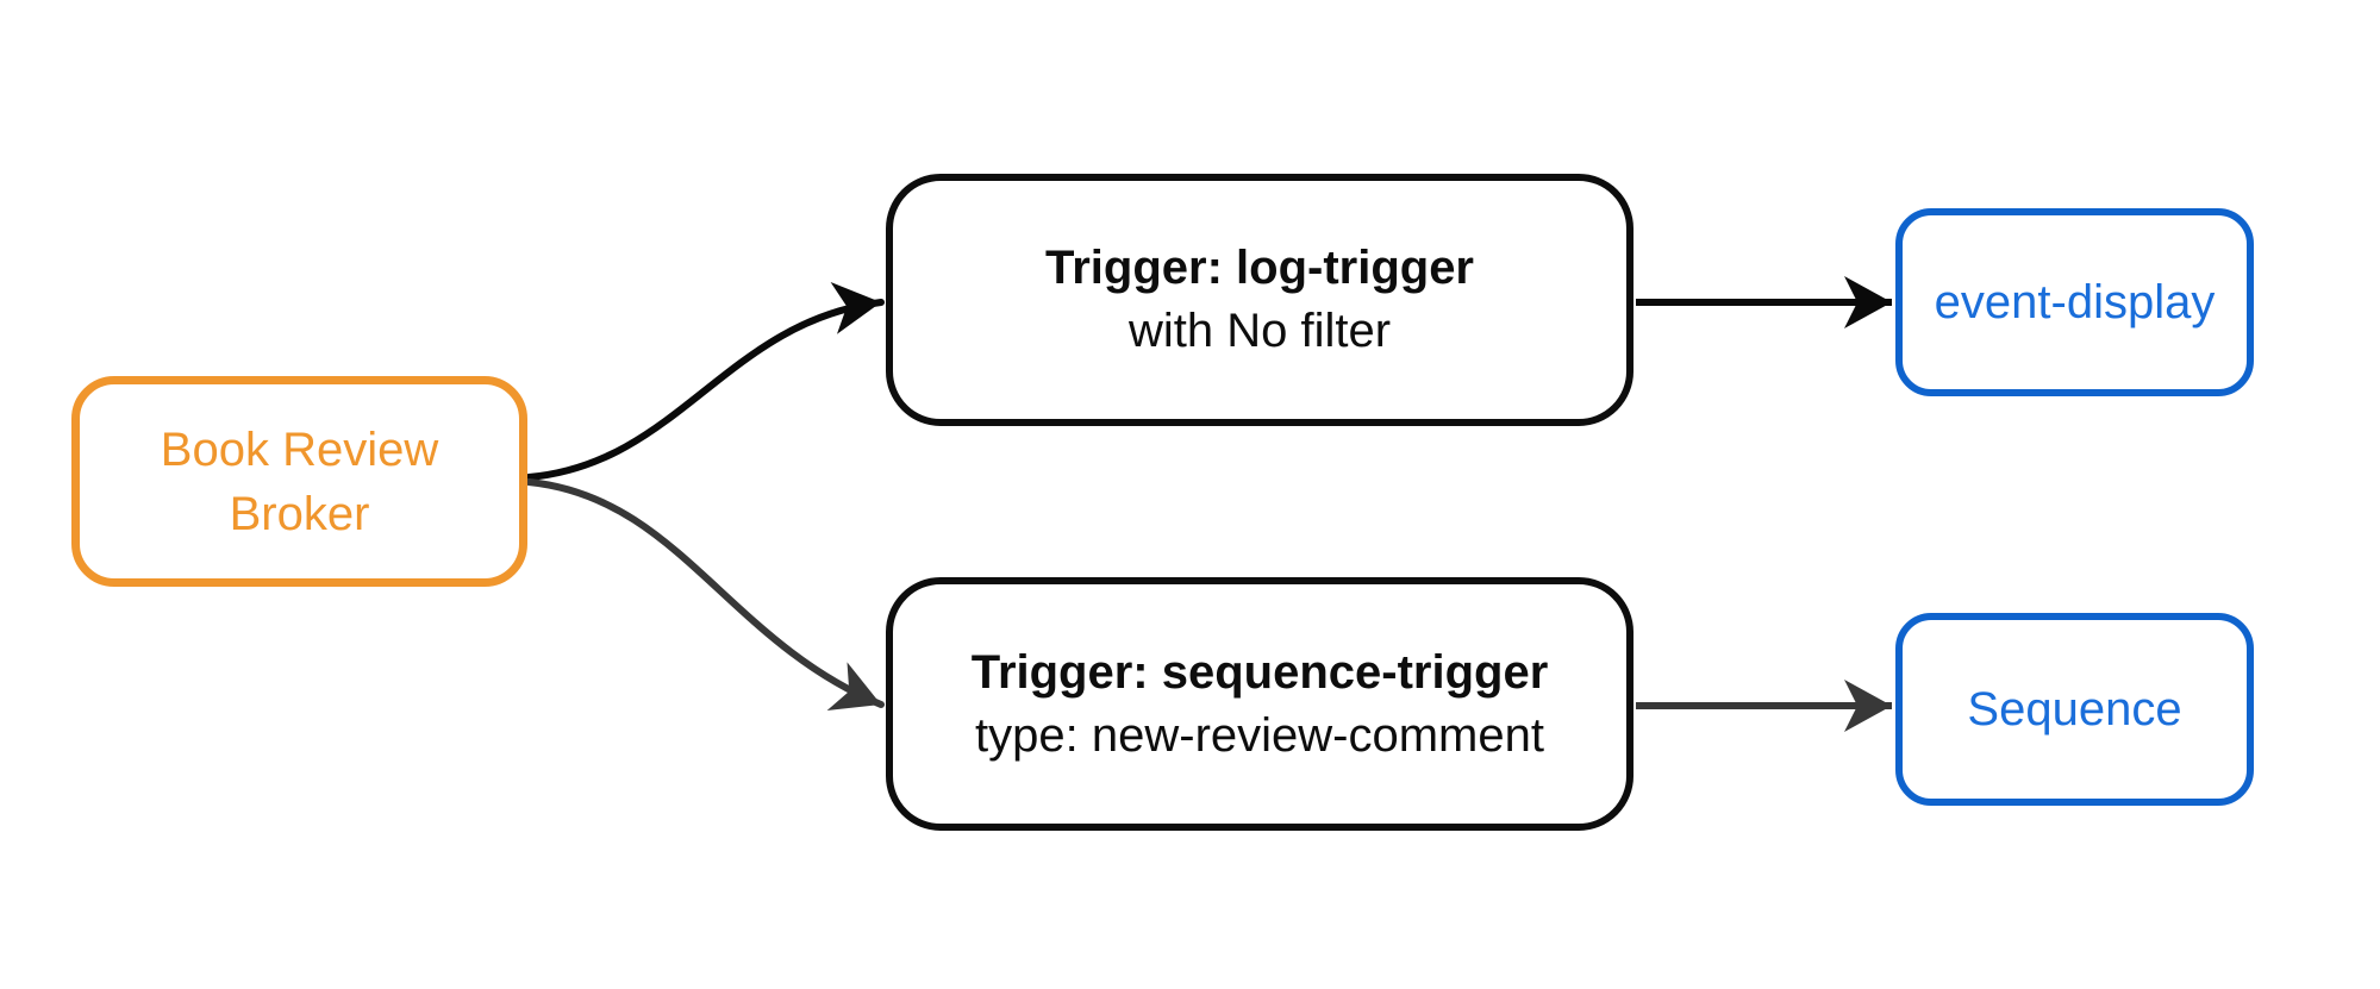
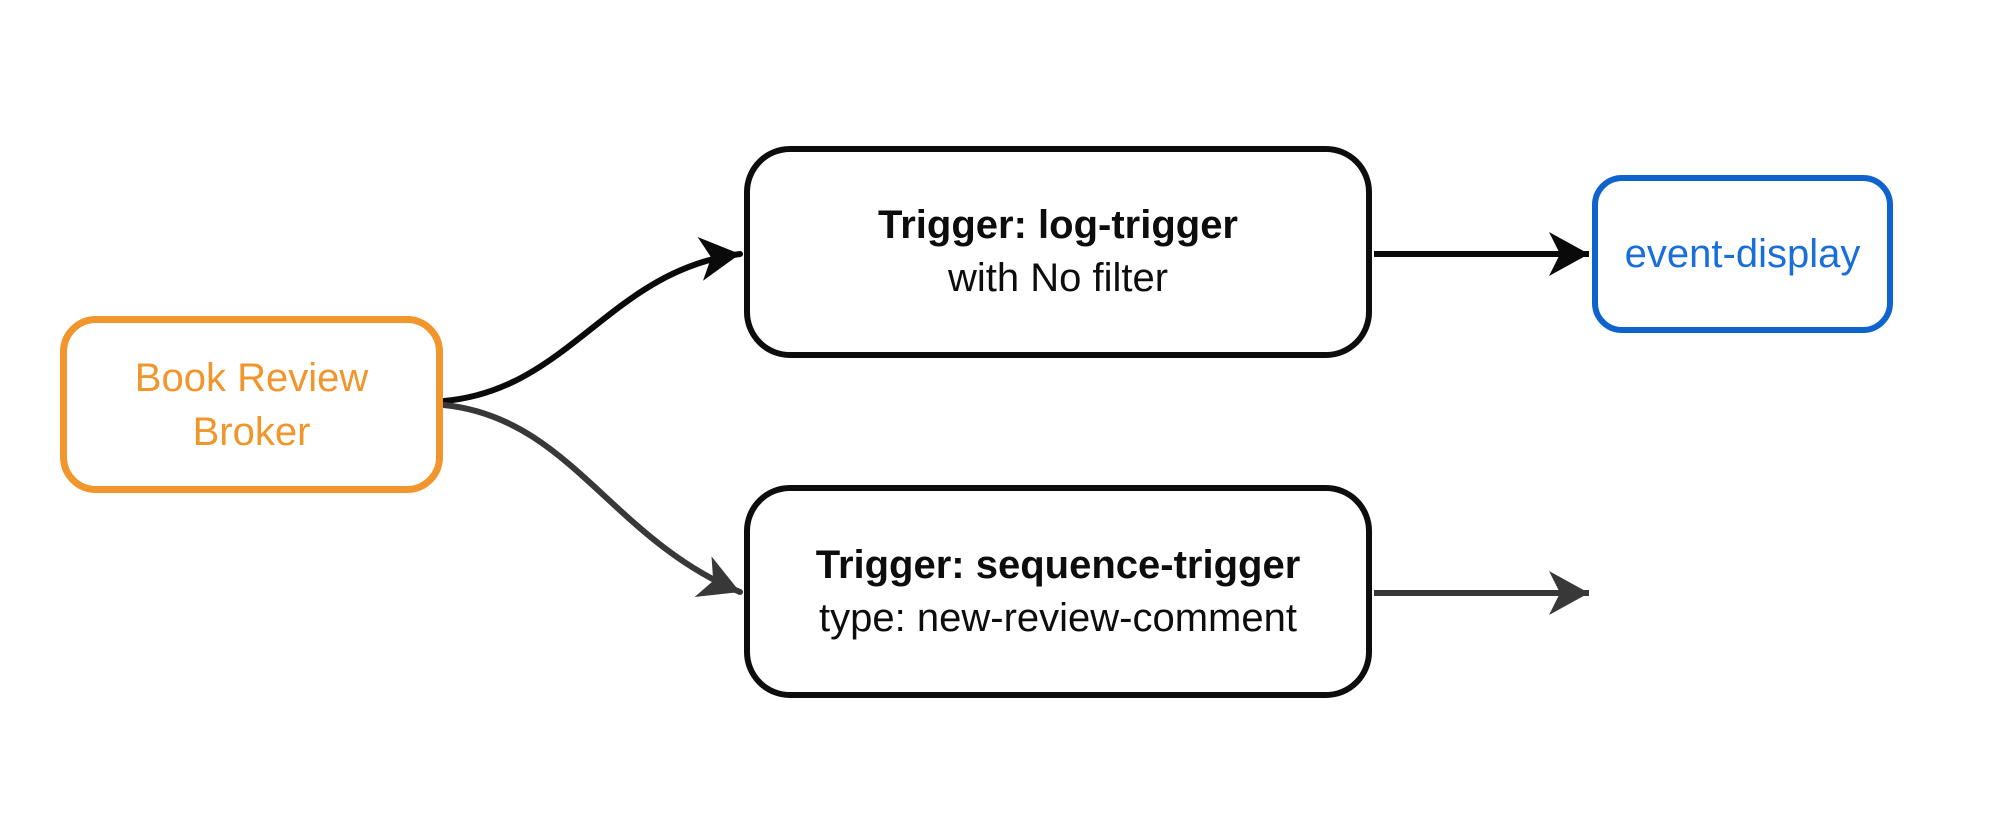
  Book Review Broker
  Trigger: log-trigger
  with No filter
  Trigger: sequence-trigger
  type: new-review-comment
  event-display
- Sequence
